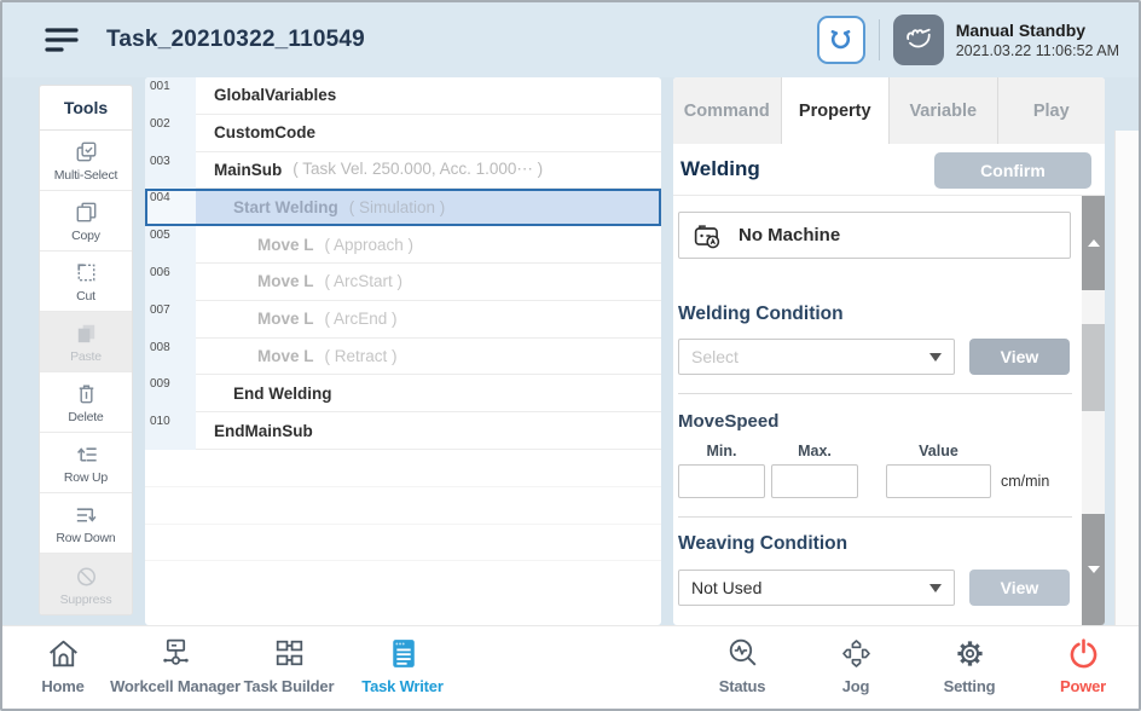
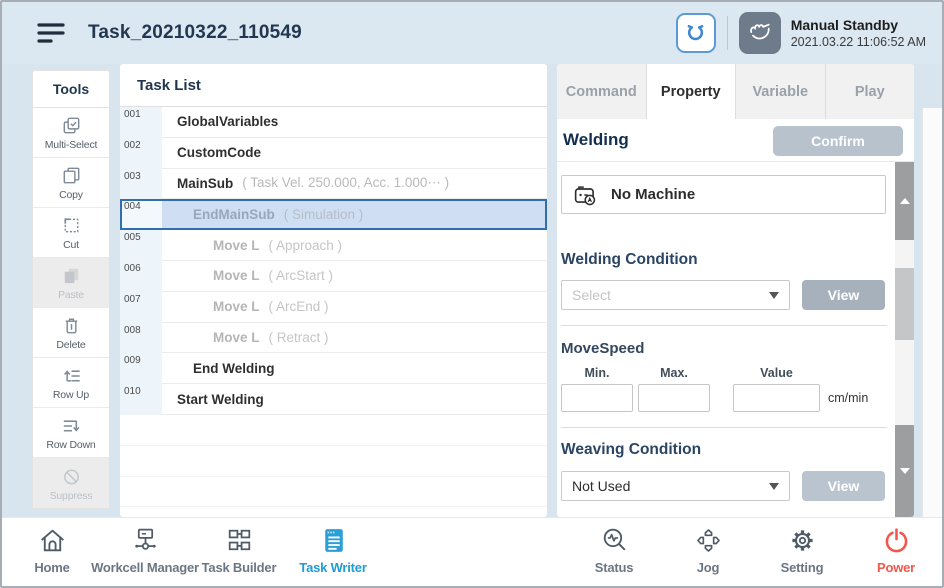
  Task_20210322_110549
  Manual Standby
  2021.03.22 11:06:52 AM
  Tools
  Multi-Select
  Copy
  Cut
  Paste
  Delete
  Row Up
  Row Down
  Suppress
+ Task List
  001
  GlobalVariables
  002
  CustomCode
  003
  MainSub
  ( Task Vel. 250.000, Acc. 1.000⋯ )
  004
- Start Welding
+ EndMainSub
  ( Simulation )
  005
  Move L
  ( Approach )
  006
  Move L
  ( ArcStart )
  007
  Move L
  ( ArcEnd )
  008
  Move L
  ( Retract )
  009
  End Welding
  010
- EndMainSub
+ Start Welding
  Command
  Property
  Variable
  Play
  Welding
  Confirm
  No Machine
  Welding Condition
  Select
  View
  MoveSpeed
  Min.
  Max.
  Value
  cm/min
  Weaving Condition
  Not Used
  View
  Home
  Workcell Manager
  Task Builder
  Task Writer
  Status
  Jog
  Setting
  Power
